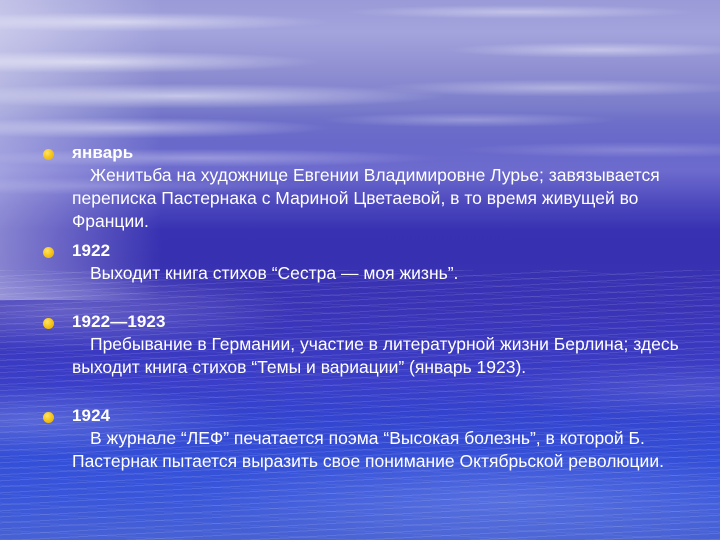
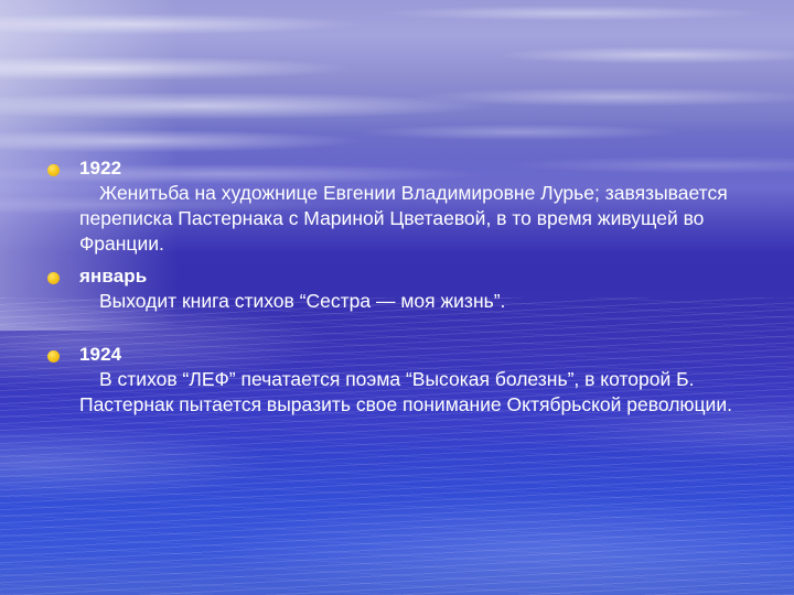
- январь
+ 1922
  Женитьба на художнице Евгении Владимировне Лурье; завязывается переписка Пастернака с Мариной Цветаевой, в то время живущей во Франции.
- 1922
+ январь
  Выходит книга стихов “Сестра — моя жизнь”.
- 1922—1923
- Пребывание в Германии, участие в литературной жизни Берлина; здесь выходит книга стихов “Темы и вариации” (январь 1923).
  1924
- В журнале “ЛЕФ” печатается поэма “Высокая болезнь”, в которой Б. Пастернак пытается выразить свое понимание Октябрьской революции.
+ В стихов “ЛЕФ” печатается поэма “Высокая болезнь”, в которой Б. Пастернак пытается выразить свое понимание Октябрьской революции.
